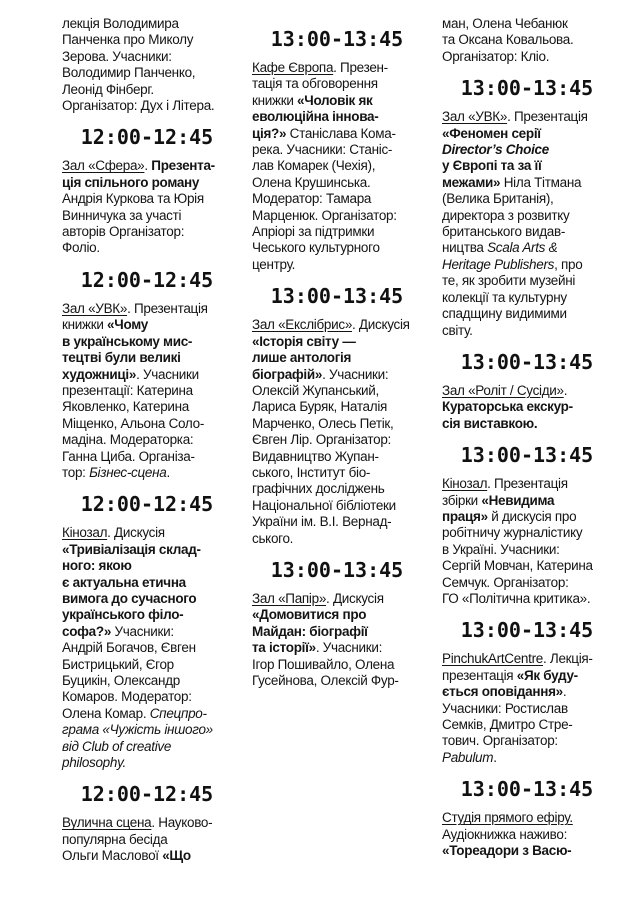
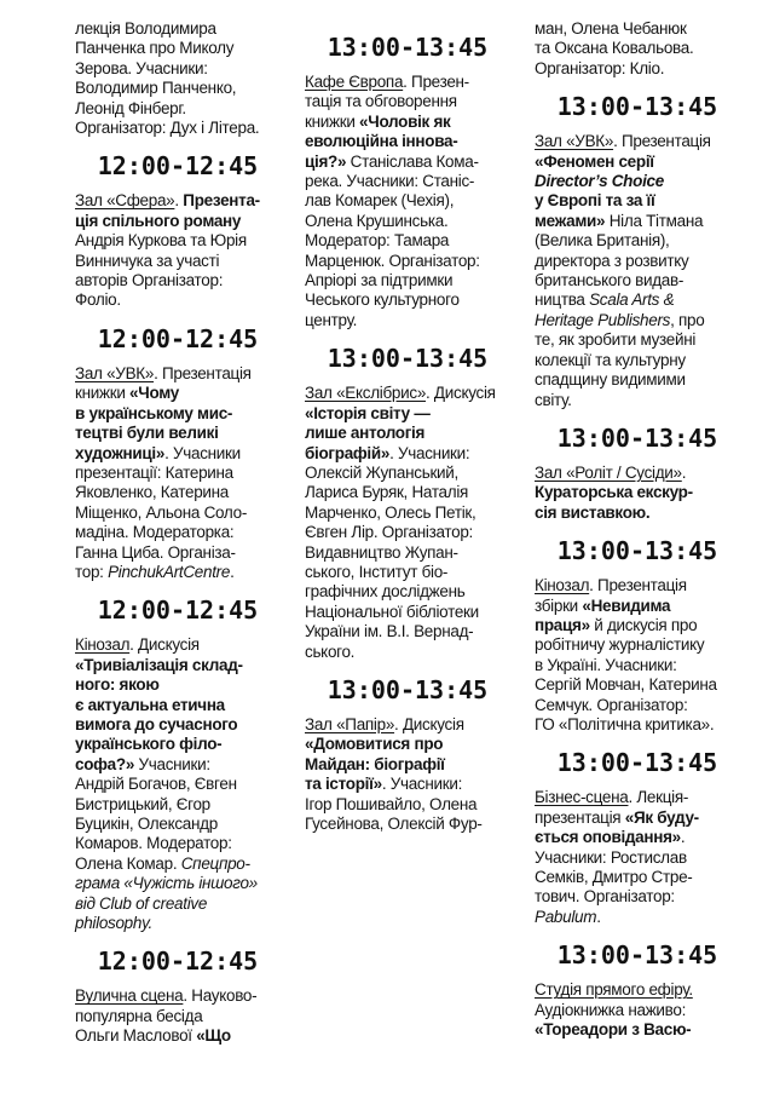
  лекція Володимира
  Панченка про Миколу
  Зерова. Учасники:
  Володимир Панченко,
  Леонід Фінберг.
  Організатор: Дух і Літера.
  12:00-12:45
  Зал «Сфера». Презента-
  ція спільного роману
  Андрія Куркова та Юрія
  Винничука за участі
  авторів Організатор:
  Фоліо.
  12:00-12:45
  Зал «УВК». Презентація
  книжки «Чому
  в українському мис-
  тецтві були великі
  художниці». Учасники
  презентації: Катерина
  Яковленко, Катерина
  Міщенко, Альона Соло-
  мадіна. Модераторка:
  Ганна Циба. Організа-
- тор: Бізнес-сцена.
+ тор: PinchukArtCentre.
  12:00-12:45
  Кінозал. Дискусія
  «Тривіалізація склад-
  ного: якою
  є актуальна етична
  вимога до сучасного
  українського філо-
  софа?» Учасники:
  Андрій Богачов, Євген
  Бистрицький, Єгор
  Буцикін, Олександр
  Комаров. Модератор:
  Олена Комар. Спецпро-
  грама «Чужість іншого»
  від Club of creative
  philosophy.
  12:00-12:45
  Вулична сцена. Науково-
  популярна бесіда
  Ольги Маслової «Що
  13:00-13:45
  Кафе Європа. Презен-
  тація та обговорення
  книжки «Чоловік як
  еволюційна іннова-
  ція?» Станіслава Кома-
  река. Учасники: Станіс-
  лав Комарек (Чехія),
  Олена Крушинська.
  Модератор: Тамара
  Марценюк. Організатор:
  Апріорі за підтримки
  Чеського культурного
  центру.
  13:00-13:45
  Зал «Екслібрис». Дискусія
  «Історія світу —
  лише антологія
  біографій». Учасники:
  Олексій Жупанський,
  Лариса Буряк, Наталія
  Марченко, Олесь Петік,
  Євген Лір. Організатор:
  Видавництво Жупан-
  ського, Інститут біо-
  графічних досліджень
  Національної бібліотеки
  України ім. В.І. Вернад-
  ського.
  13:00-13:45
  Зал «Папір». Дискусія
  «Домовитися про
  Майдан: біографії
  та історії». Учасники:
  Ігор Пошивайло, Олена
  Гусейнова, Олексій Фур-
  ман, Олена Чебанюк
  та Оксана Ковальова.
  Організатор: Кліо.
  13:00-13:45
  Зал «УВК». Презентація
  «Феномен серії
  Director’s Choice
  у Європі та за її
  межами» Ніла Тітмана
  (Велика Британія),
  директора з розвитку
  британського видав-
  ництва Scala Arts &
  Heritage Publishers, про
  те, як зробити музейні
  колекції та культурну
  спадщину видимими
  світу.
  13:00-13:45
  Зал «Роліт / Сусіди».
  Кураторська екскур-
  сія виставкою.
  13:00-13:45
  Кінозал. Презентація
  збірки «Невидима
  праця» й дискусія про
  робітничу журналістику
  в Україні. Учасники:
  Сергій Мовчан, Катерина
  Семчук. Організатор:
  ГО «Політична критика».
  13:00-13:45
- PinchukArtCentre. Лекція-
+ Бізнес-сцена. Лекція-
  презентація «Як буду-
  ється оповідання».
  Учасники: Ростислав
  Семків, Дмитро Стре-
  тович. Організатор:
  Pabulum.
  13:00-13:45
  Студія прямого ефіру.
  Аудіокнижка наживо:
  «Тореадори з Васю-
